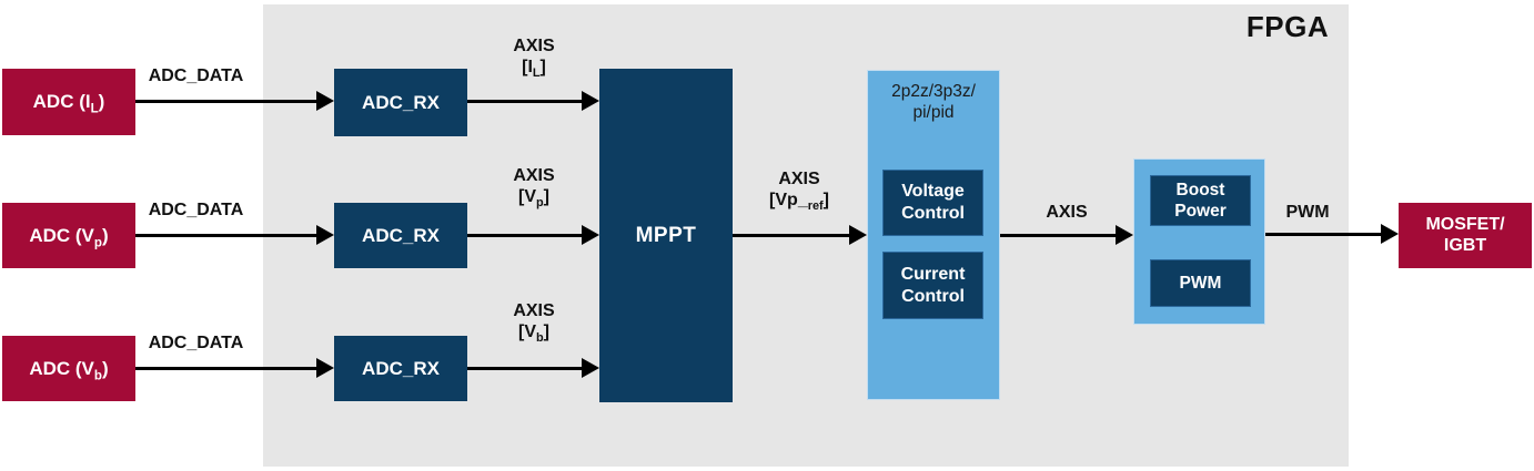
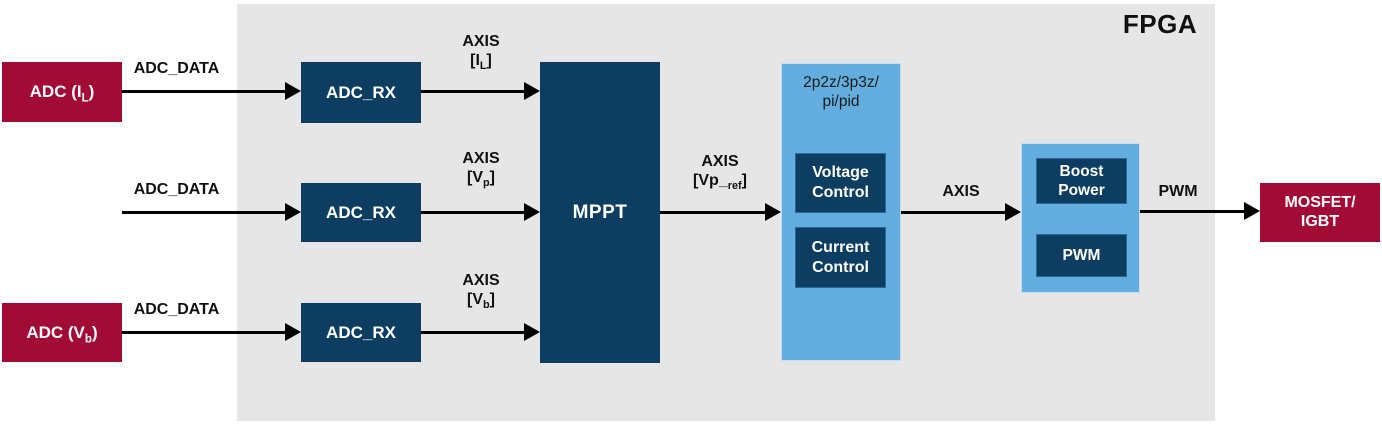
  FPGA
  ADC (IL)
  ADC_DATA
  ADC_RX
  AXIS
  [IL]
- ADC (Vp)
  ADC_DATA
  ADC_RX
  AXIS
  [Vp]
  ADC (Vb)
  ADC_DATA
  ADC_RX
  AXIS
  [Vb]
  MPPT
  AXIS
  [Vp_ref]
  2p2z/3p3z/
  pi/pid
  Voltage
  Control
  Current
  Control
  AXIS
  Boost
  Power
  PWM
  PWM
  MOSFET/
  IGBT
